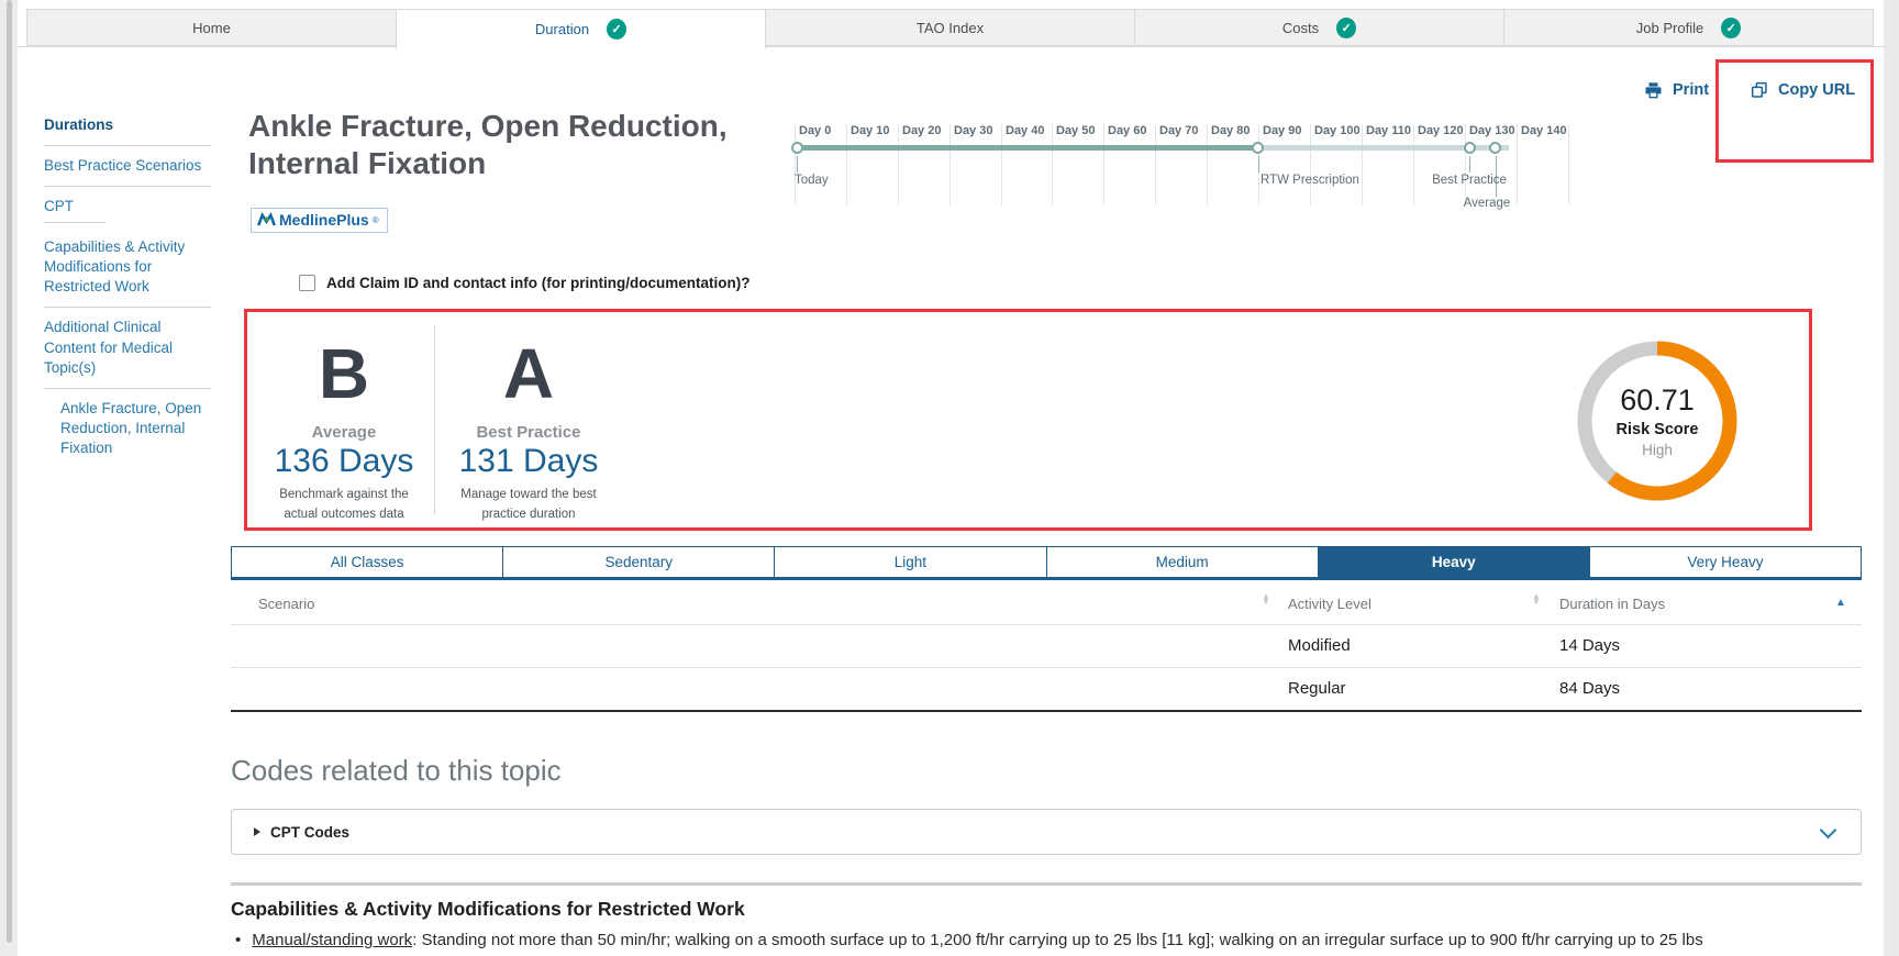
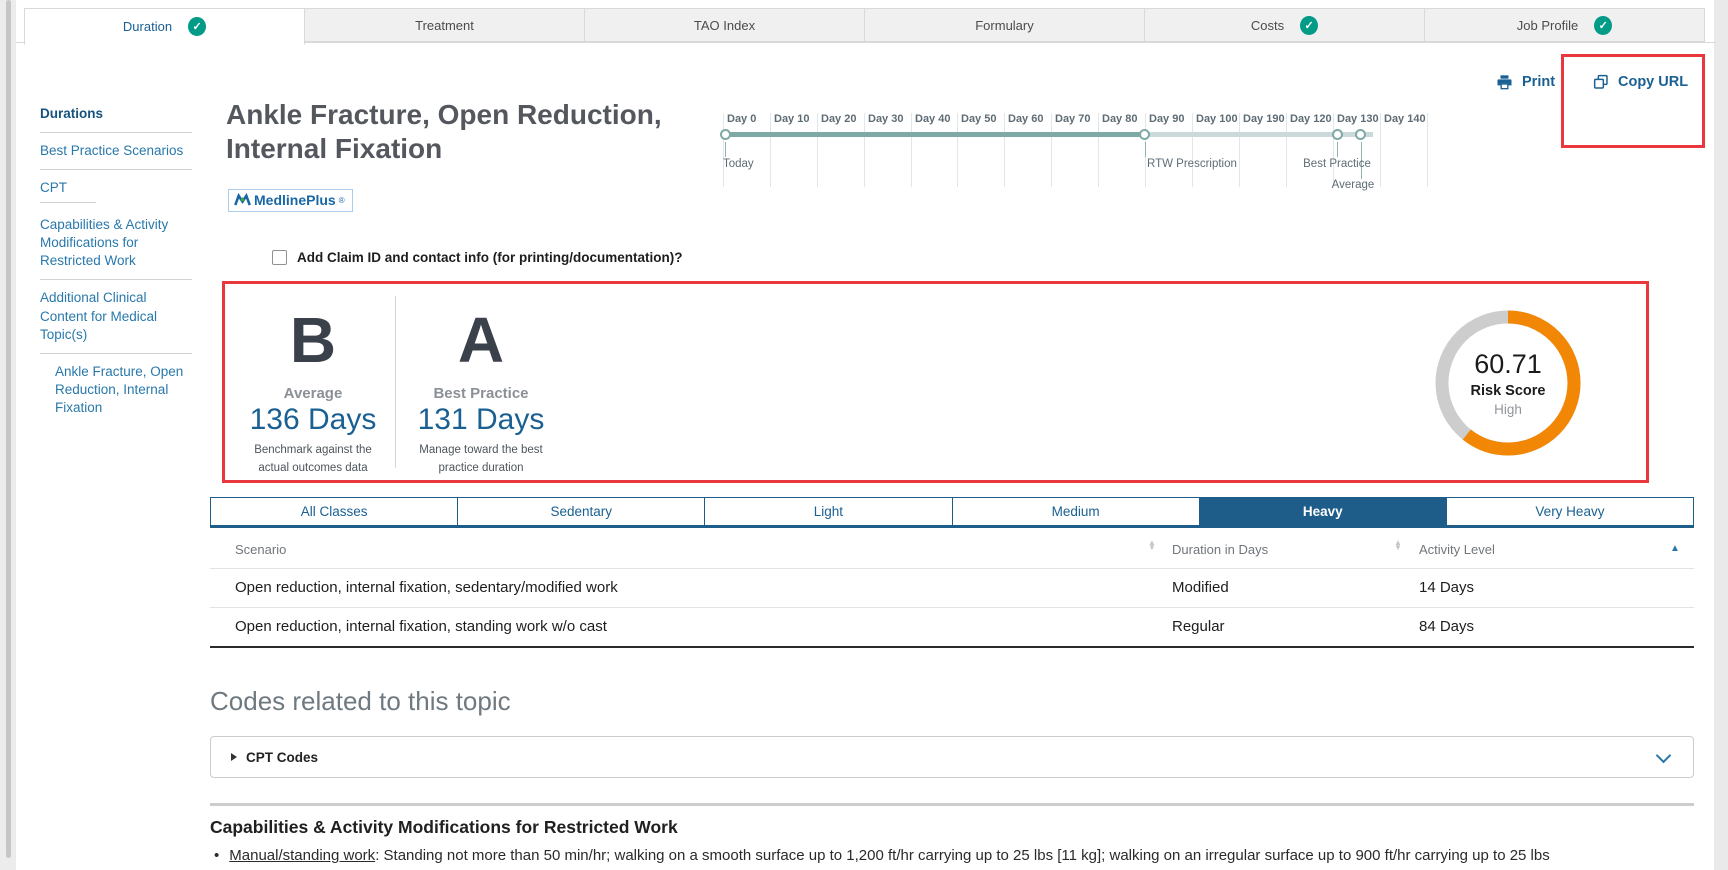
- Home
  Duration
  ✓
+ Treatment
  TAO Index
+ Formulary
  Costs
  ✓
  Job Profile
  ✓
  Durations
  Best Practice Scenarios
  CPT
  Capabilities & Activity Modifications for Restricted Work
  Additional Clinical Content for Medical Topic(s)
  Ankle Fracture, Open Reduction, Internal Fixation
  Ankle Fracture, Open Reduction, Internal Fixation
  MedlinePlus
  ®
  Print
  Copy URL
  Day 0
  Day 10
  Day 20
  Day 30
  Day 40
  Day 50
  Day 60
  Day 70
  Day 80
  Day 90
  Day 100
- Day 110
+ Day 190
  Day 120
  Day 130
  Day 140
  Today
  RTW Prescription
  Best Practice
  Average
  Add Claim ID and contact info (for printing/documentation)?
  B
  Average
  136 Days
  Benchmark against the actual outcomes data
  A
  Best Practice
  131 Days
  Manage toward the best practice duration
  60.71
  Risk Score
  High
  All Classes
  Sedentary
  Light
  Medium
  Heavy
  Very Heavy
  Scenario
  ▲
  ▼
- Activity Level
+ Duration in Days
  ▲
  ▼
- Duration in Days
+ Activity Level
  ▲
+ Open reduction, internal fixation, sedentary/modified work
  Modified
  14 Days
+ Open reduction, internal fixation, standing work w/o cast
  Regular
  84 Days
  Codes related to this topic
  CPT Codes
  Capabilities & Activity Modifications for Restricted Work
  • Manual/standing work: Standing not more than 50 min/hr; walking on a smooth surface up to 1,200 ft/hr carrying up to 25 lbs [11 kg]; walking on an irregular surface up to 900 ft/hr carrying up to 25 lbs
